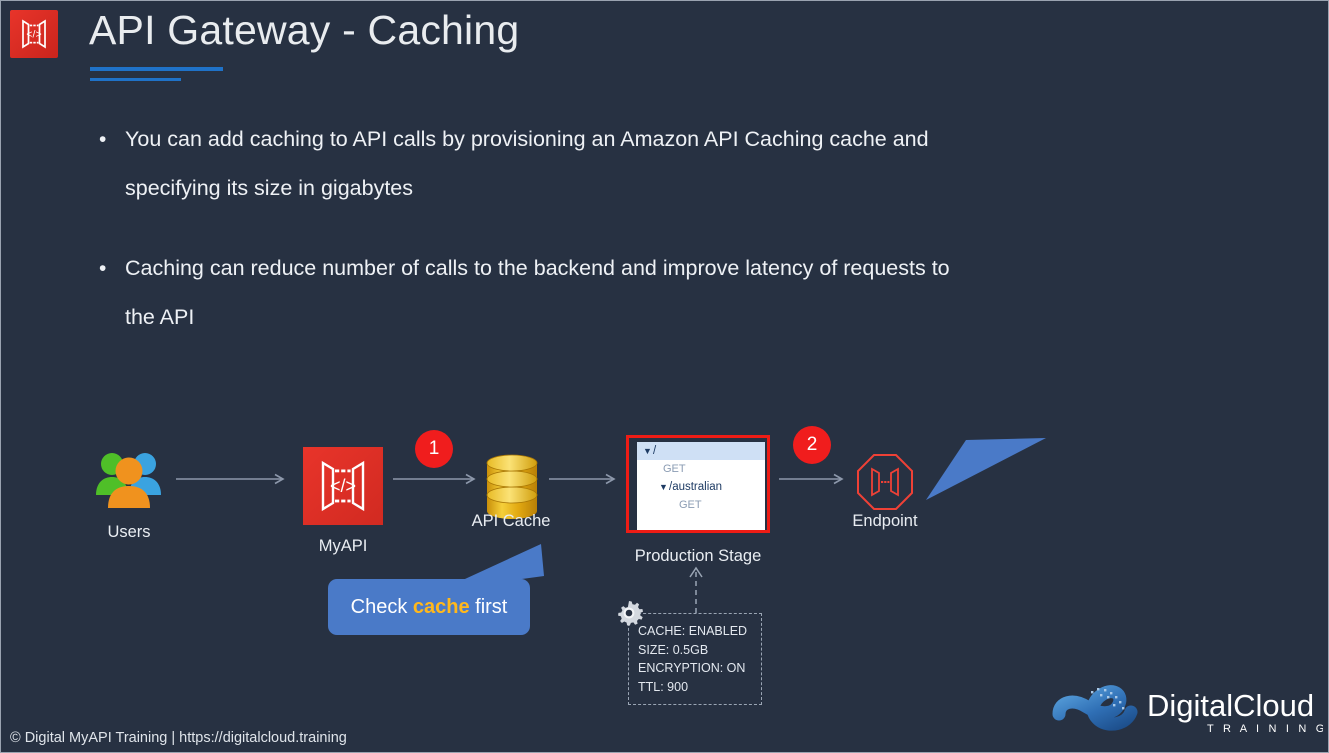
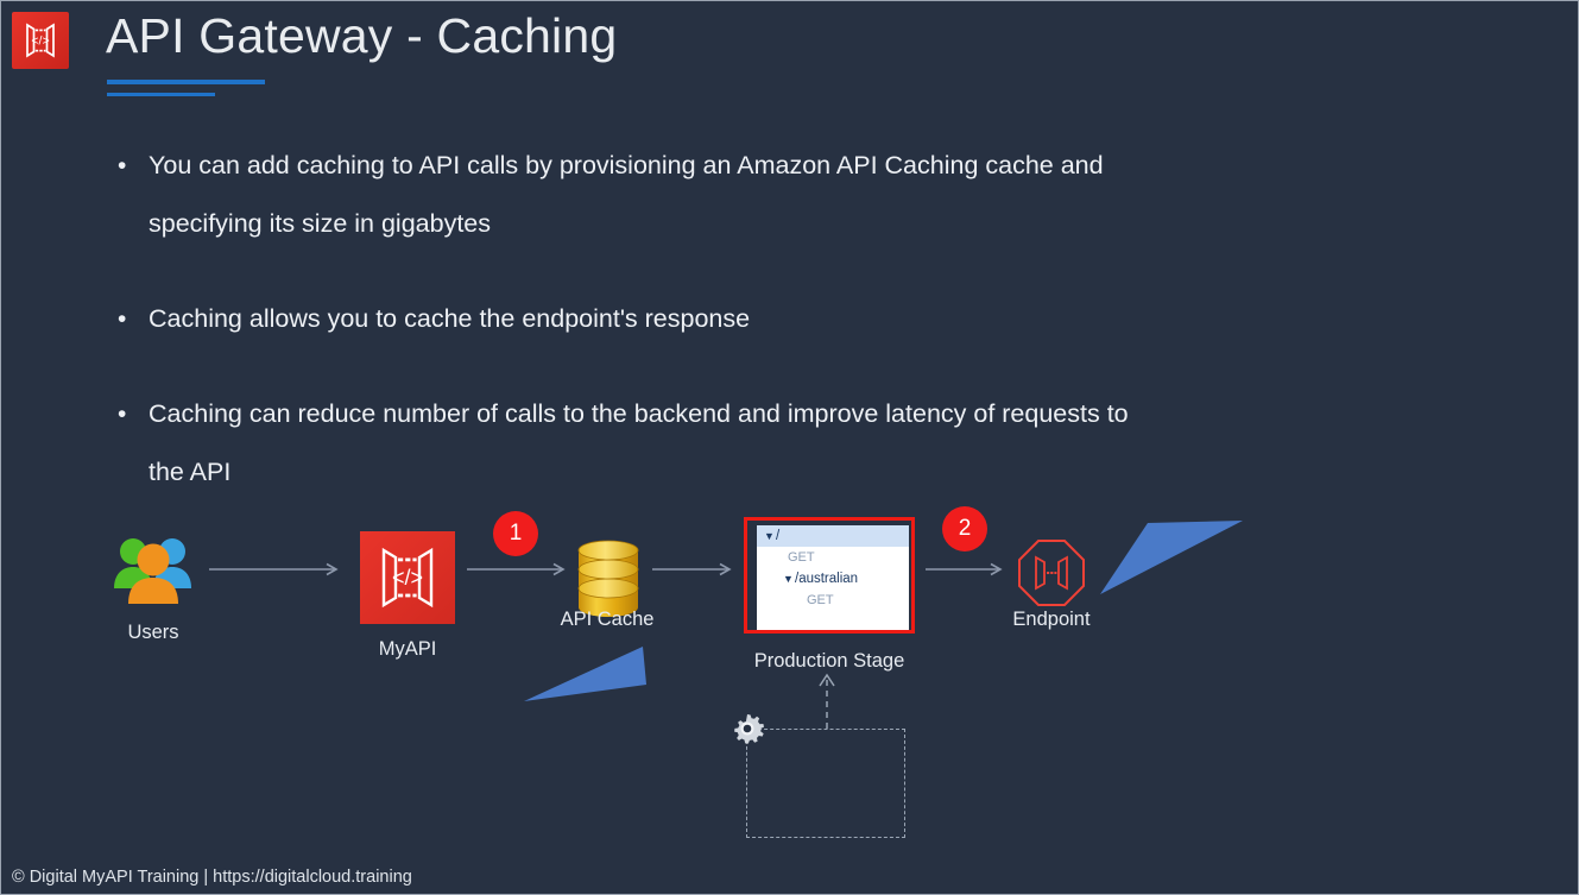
  </>
  API Gateway - Caching
  You can add caching to API calls by provisioning an Amazon API Caching cache and specifying its size in gigabytes
+ Caching allows you to cache the endpoint's response
  Caching can reduce number of calls to the backend and improve latency of requests to the API
  Users
  </>
  MyAPI
  1
  API Cache
  ▼/
  GET
  ▼/australian
  GET
  Production Stage
  2
  Endpoint
- Check cache first
- CACHE: ENABLED
- SIZE: 0.5GB
- ENCRYPTION: ON
- TTL: 900
  © Digital MyAPI Training | https://digitalcloud.training
- DigitalCloud
- T R A I N I N G
